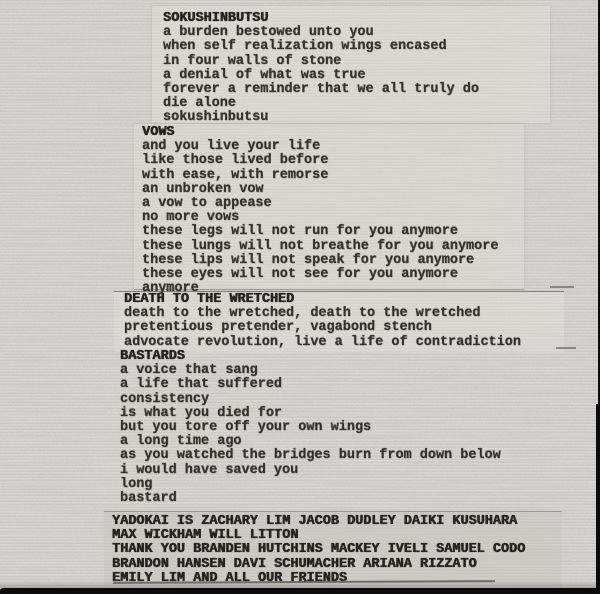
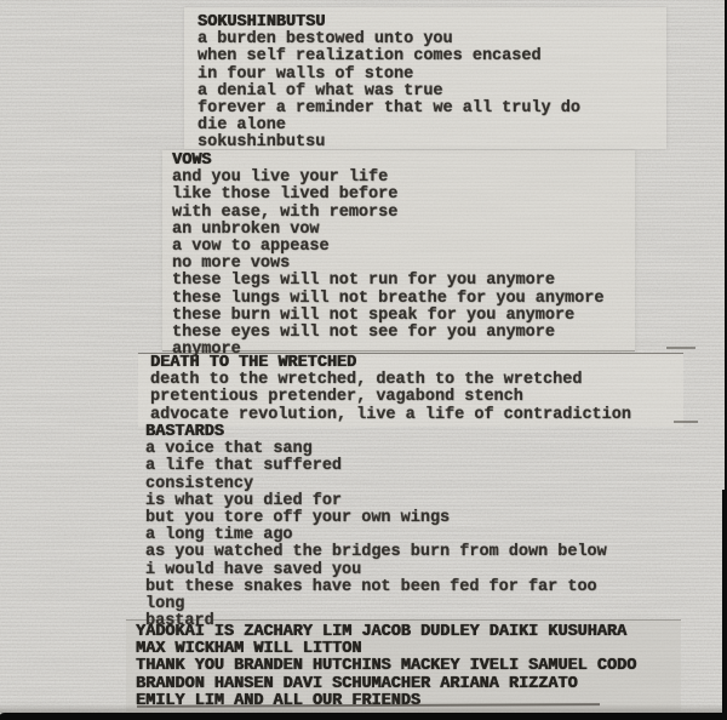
  SOKUSHINBUTSU
  a burden bestowed unto you
- when self realization wings encased
+ when self realization comes encased
  in four walls of stone
  a denial of what was true
  forever a reminder that we all truly do
  die alone
  sokushinbutsu
  VOWS
  and you live your life
  like those lived before
  with ease, with remorse
  an unbroken vow
  a vow to appease
  no more vows
  these legs will not run for you anymore
  these lungs will not breathe for you anymore
- these lips will not speak for you anymore
+ these burn will not speak for you anymore
  these eyes will not see for you anymore
  anymore
  DEATH TO THE WRETCHED
  death to the wretched, death to the wretched
  pretentious pretender, vagabond stench
  advocate revolution, live a life of contradiction
  BASTARDS
  a voice that sang
  a life that suffered
  consistency
  is what you died for
  but you tore off your own wings
  a long time ago
  as you watched the bridges burn from down below
  i would have saved you
+ but these snakes have not been fed for far too
  long
  bastard
  YADOKAI IS ZACHARY LIM JACOB DUDLEY DAIKI KUSUHARA
  MAX WICKHAM WILL LITTON
  THANK YOU BRANDEN HUTCHINS MACKEY IVELI SAMUEL CODO
  BRANDON HANSEN DAVI SCHUMACHER ARIANA RIZZATO
  EMILY LIM AND ALL OUR FRIENDS
